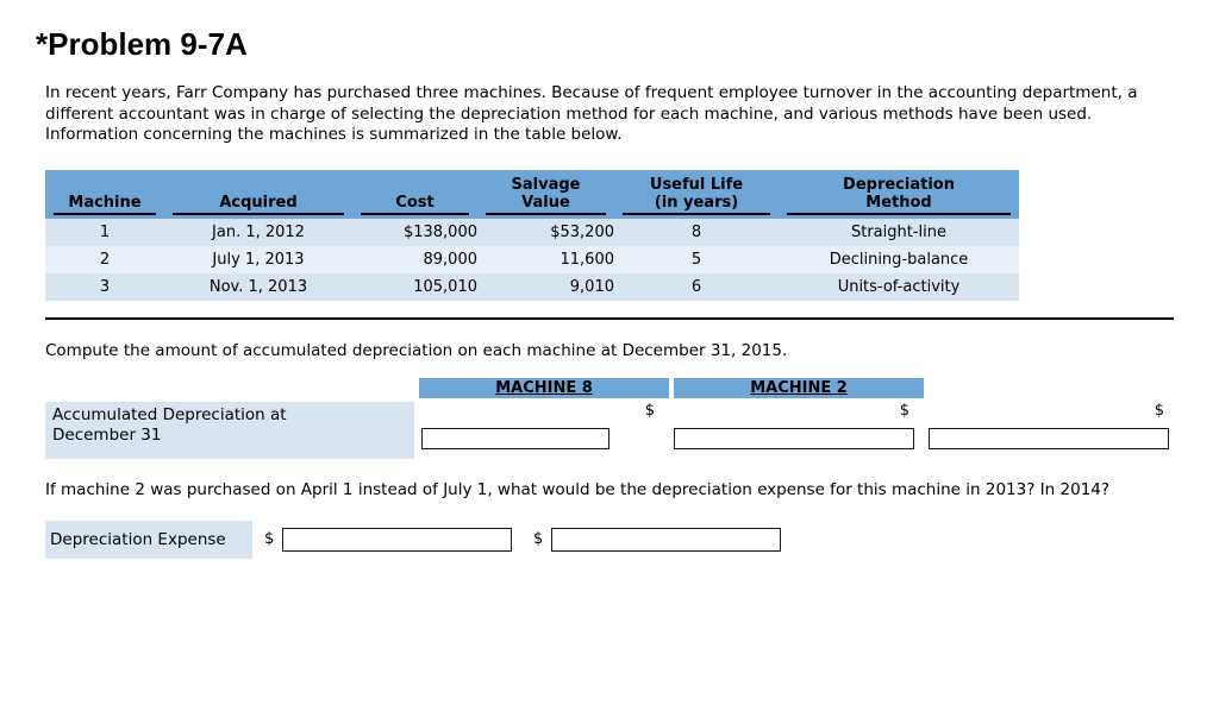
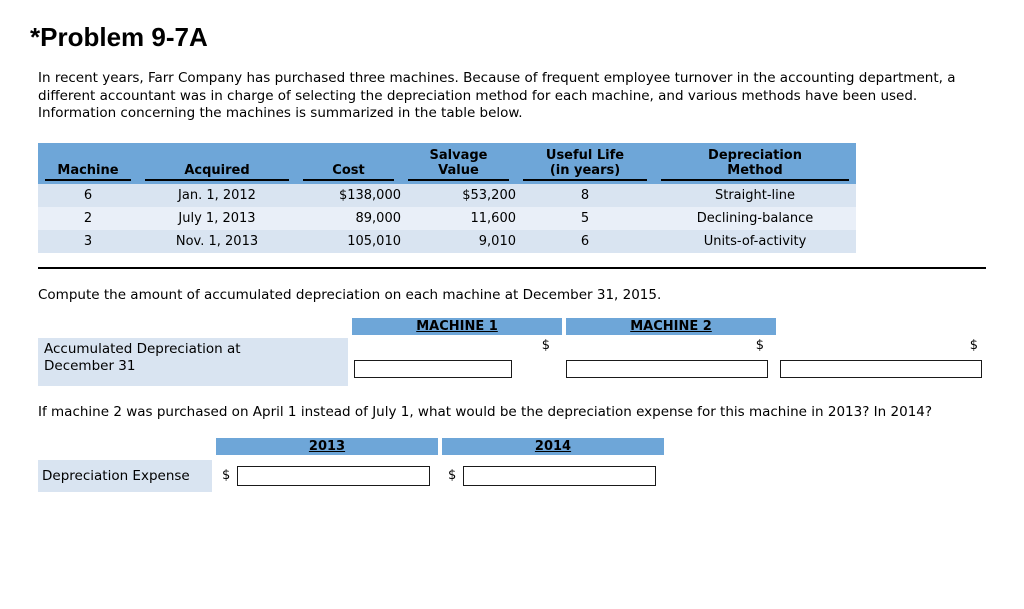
  *Problem 9-7A
  In recent years, Farr Company has purchased three machines. Because of frequent employee turnover in the accounting department, a different accountant was in charge of selecting the depreciation method for each machine, and various methods have been used. Information concerning the machines is summarized in the table below.
  Machine	Acquired	Cost	SalvageValue	Useful Life(in years)	DepreciationMethod
- 1	Jan. 1, 2012	$138,000	$53,200	8	Straight-line
+ 6	Jan. 1, 2012	$138,000	$53,200	8	Straight-line
  2	July 1, 2013	89,000	11,600	5	Declining-balance
  3	Nov. 1, 2013	105,010	9,010	6	Units-of-activity
  Compute the amount of accumulated depreciation on each machine at December 31, 2015.
- MACHINE 8
+ MACHINE 1
  MACHINE 2
  Accumulated Depreciation at December 31
  $
  $
  $
  If machine 2 was purchased on April 1 instead of July 1, what would be the depreciation expense for this machine in 2013? In 2014?
+ 2013
+ 2014
  Depreciation Expense
  $
  $
